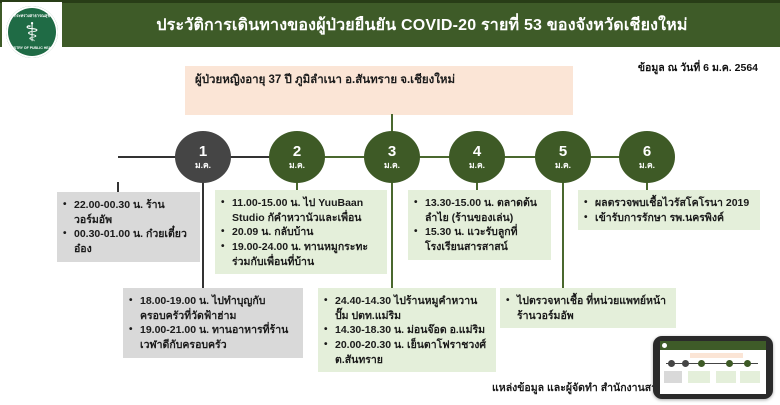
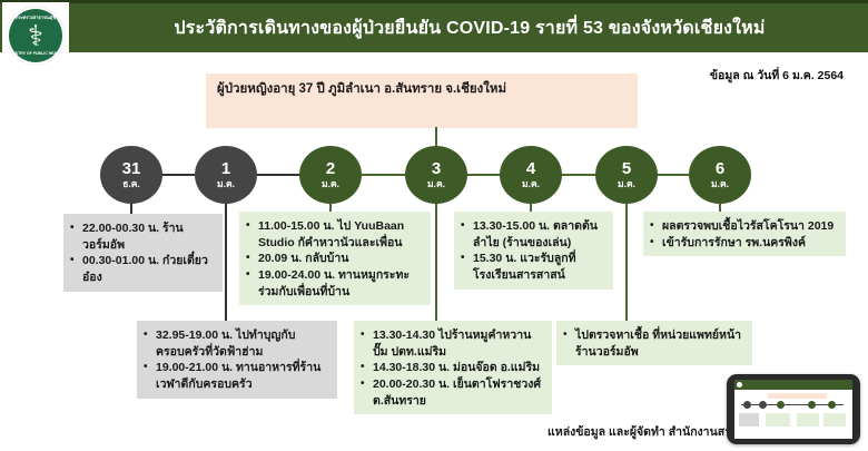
- ประวัติการเดินทางของผู้ป่วยยืนยัน COVID-20 รายที่ 53 ของจังหวัดเชียงใหม่
+ ประวัติการเดินทางของผู้ป่วยยืนยัน COVID-19 รายที่ 53 ของจังหวัดเชียงใหม่
  ⚕
  ข้อมูล ณ วันที่ 6 ม.ค. 2564
  ผู้ป่วยหญิงอายุ 37 ปี ภูมิลำเนา อ.สันทราย จ.เชียงใหม่
+ 31
+ ธ.ค.
  1
  ม.ค.
  2
  ม.ค.
  3
  ม.ค.
  4
  ม.ค.
  5
  ม.ค.
  6
  ม.ค.
  •
  22.00-00.30 น. ร้านวอร์มอัพ
  •
  00.30-01.00 น. ก๋วยเตี๋ยวอ๋อง
  •
  11.00-15.00 น. ไป YuuBaan Studio กัคำหวานัวและเพื่อน
  •
  20.09 น. กลับบ้าน
  •
  19.00-24.00 น. ทานหมูกระทะร่วมกับเพื่อนที่บ้าน
  •
  13.30-15.00 น. ตลาดต้นลำไย (ร้านของเล่น)
  •
  15.30 น. แวะรับลูกที่โรงเรียนสารสาสน์
  •
  ผลตรวจพบเชื้อไวรัสโคโรนา 2019
  •
  เข้ารับการรักษา รพ.นครพิงค์
  •
- 18.00-19.00 น. ไปทำบุญกับครอบครัวที่วัดฟ้าฮ่าม
+ 32.95-19.00 น. ไปทำบุญกับครอบครัวที่วัดฟ้าฮ่าม
  •
  19.00-21.00 น. ทานอาหารที่ร้านเวฬาดีกับครอบครัว
  •
- 24.40-14.30 ไปร้านหมูคำหวาน ปั๊ม ปตท.แม่ริม
+ 13.30-14.30 ไปร้านหมูคำหวาน ปั๊ม ปตท.แม่ริม
  •
  14.30-18.30 น. ม่อนจ๊อด อ.แม่ริม
  •
  20.00-20.30 น. เย็นตาโฟราชวงศ์ ต.สันทราย
  •
  ไปตรวจหาเชื้อ ที่หน่วยแพทย์หน้าร้านวอร์มอัพ
  แหล่งข้อมูล และผู้จัดทำ สำนักงานส
